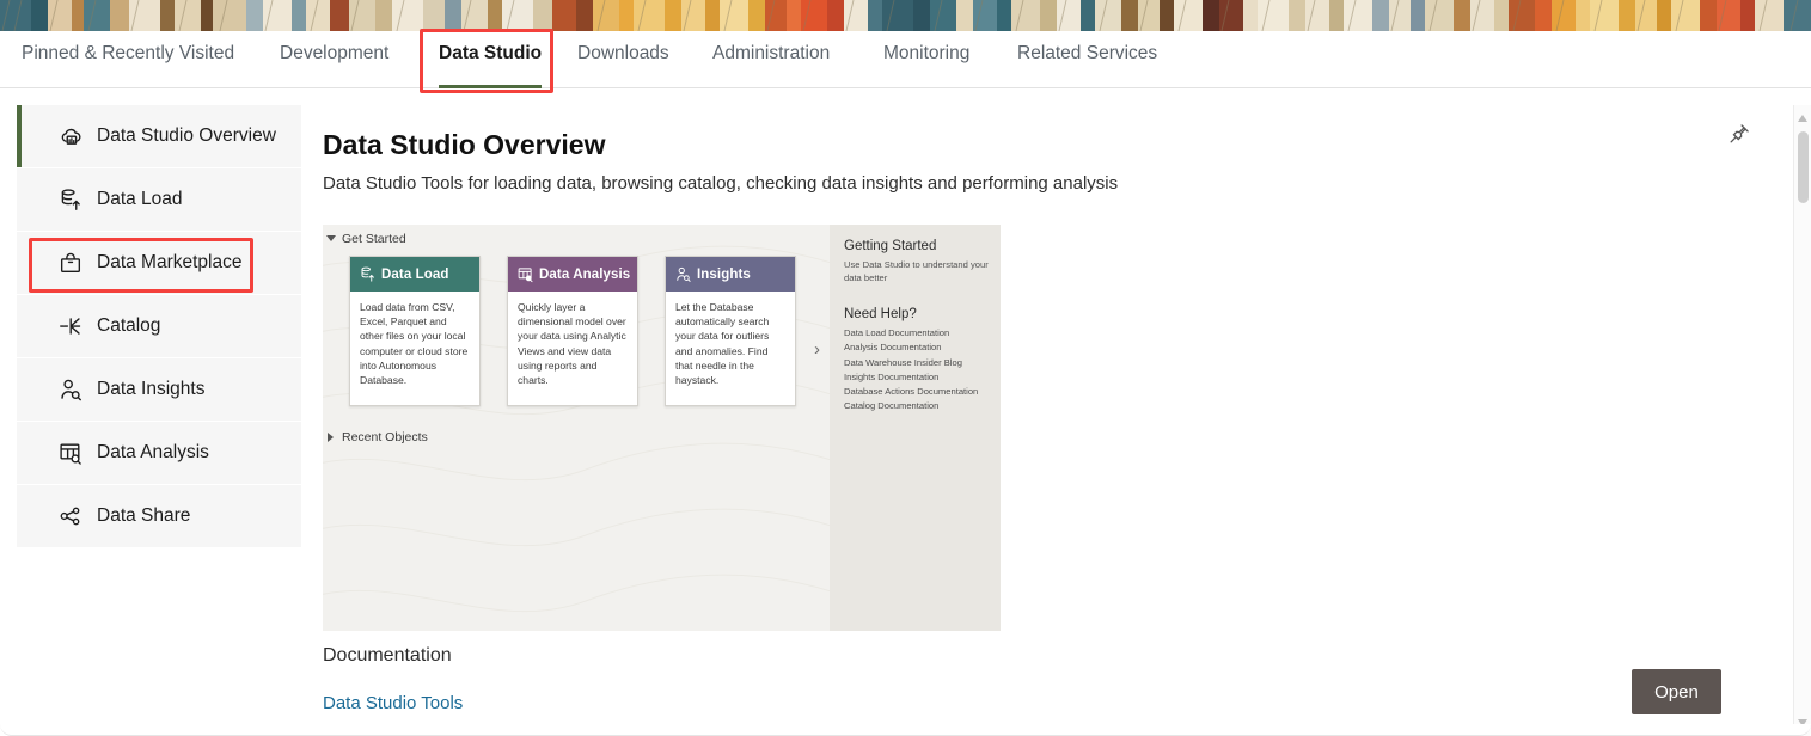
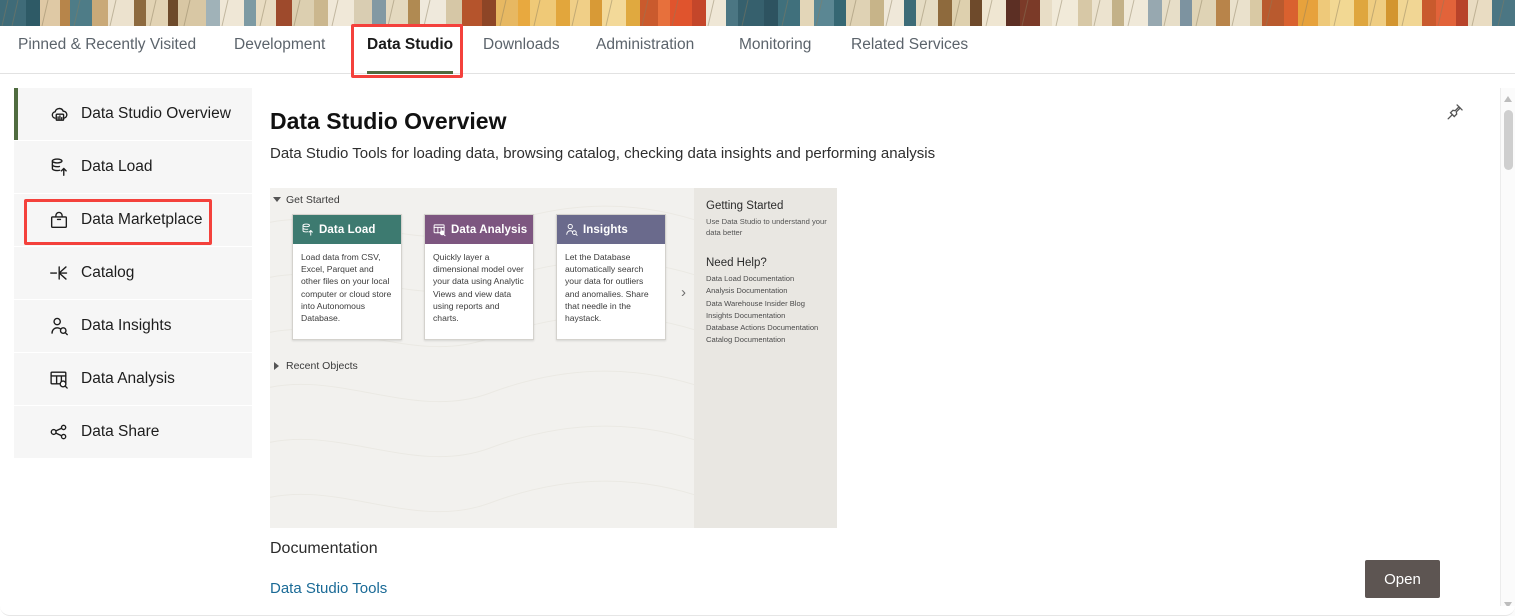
  Pinned & Recently Visited
  Development
  Data Studio
  Downloads
  Administration
  Monitoring
  Related Services
  Data Studio Overview
  Data Load
  Data Marketplace
  Catalog
  Data Insights
  Data Analysis
  Data Share
  Data Studio Overview
  Data Studio Tools for loading data, browsing catalog, checking data insights and performing analysis
  Get Started
  Data Load
  Load data from CSV, Excel, Parquet and other files on your local computer or cloud store into Autonomous Database.
  Data Analysis
  Quickly layer a dimensional model over your data using Analytic Views and view data using reports and charts.
  Insights
- Let the Database automatically search your data for outliers and anomalies. Find that needle in the haystack.
+ Let the Database automatically search your data for outliers and anomalies. Share that needle in the haystack.
  Recent Objects
  ›
  Getting Started
  Use Data Studio to understand your data better
  Need Help?
  Data Load Documentation
  Analysis Documentation
  Data Warehouse Insider Blog
  Insights Documentation
  Database Actions Documentation
  Catalog Documentation
  Documentation
  Data Studio Tools
  Open
